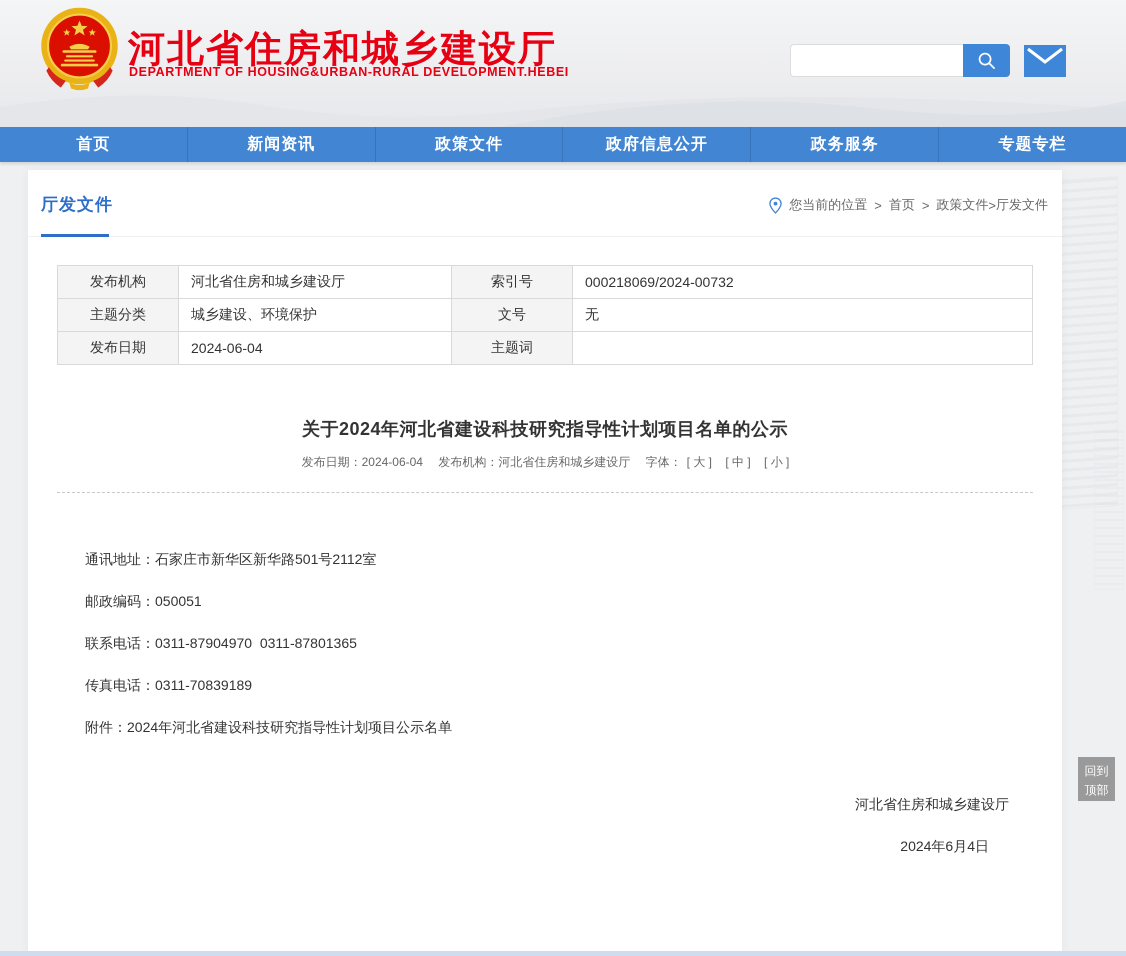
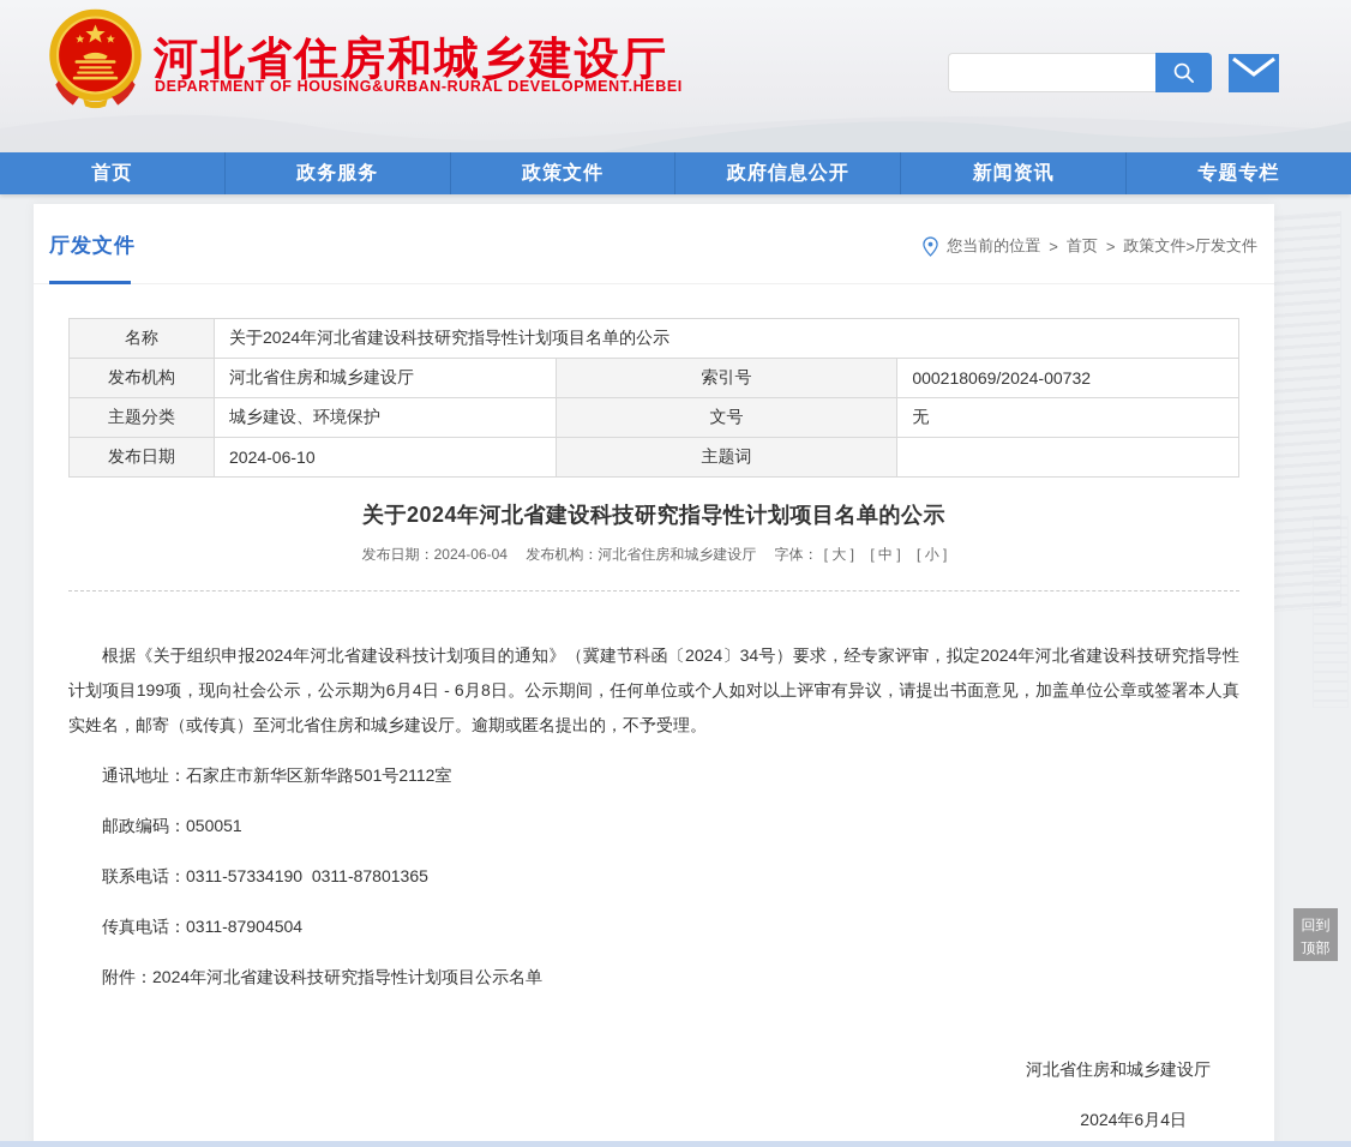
  河北省住房和城乡建设厅
  DEPARTMENT OF HOUSING&URBAN-RURAL DEVELOPMENT.HEBEI
  首页
- 新闻资讯
+ 政务服务
  政策文件
  政府信息公开
- 政务服务
+ 新闻资讯
  专题专栏
  厅发文件
  您当前的位置
  >
  首页
  >
  政策文件
  >
  厅发文件
+ 名称	关于2024年河北省建设科技研究指导性计划项目名单的公示
  发布机构	河北省住房和城乡建设厅	索引号	000218069/2024-00732
  主题分类	城乡建设、环境保护	文号	无
- 发布日期	2024-06-04	主题词
+ 发布日期	2024-06-10	主题词
  关于2024年河北省建设科技研究指导性计划项目名单的公示
  发布日期：2024-06-04 发布机构：河北省住房和城乡建设厅 字体： [ 大 ] [ 中 ] [ 小 ]
+ 根据《关于组织申报2024年河北省建设科技计划项目的通知》（冀建节科函〔2024〕34号）要求，经专家评审，拟定2024年河北省建设科技研究指导性计划项目199项，现向社会公示，公示期为6月4日 - 6月8日。公示期间，任何单位或个人如对以上评审有异议，请提出书面意见，加盖单位公章或签署本人真实姓名，邮寄（或传真）至河北省住房和城乡建设厅。逾期或匿名提出的，不予受理。
  通讯地址：石家庄市新华区新华路501号2112室
  邮政编码：050051
- 联系电话：0311-87904970 0311-87801365
+ 联系电话：0311-57334190 0311-87801365
- 传真电话：0311-70839189
+ 传真电话：0311-87904504
  附件：2024年河北省建设科技研究指导性计划项目公示名单
  河北省住房和城乡建设厅
  2024年6月4日
  回到
  顶部
